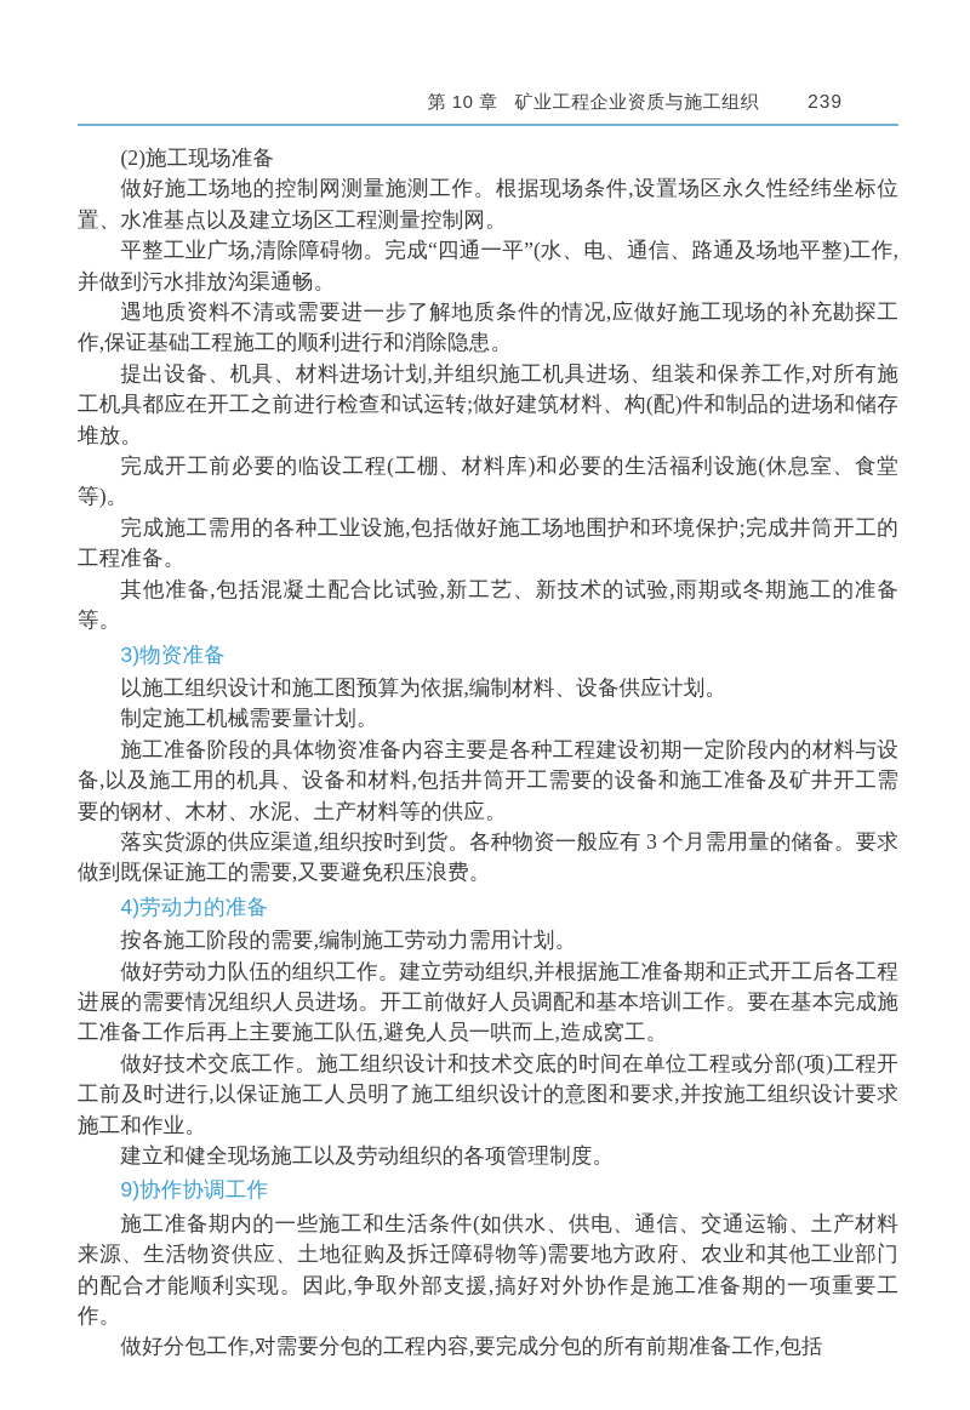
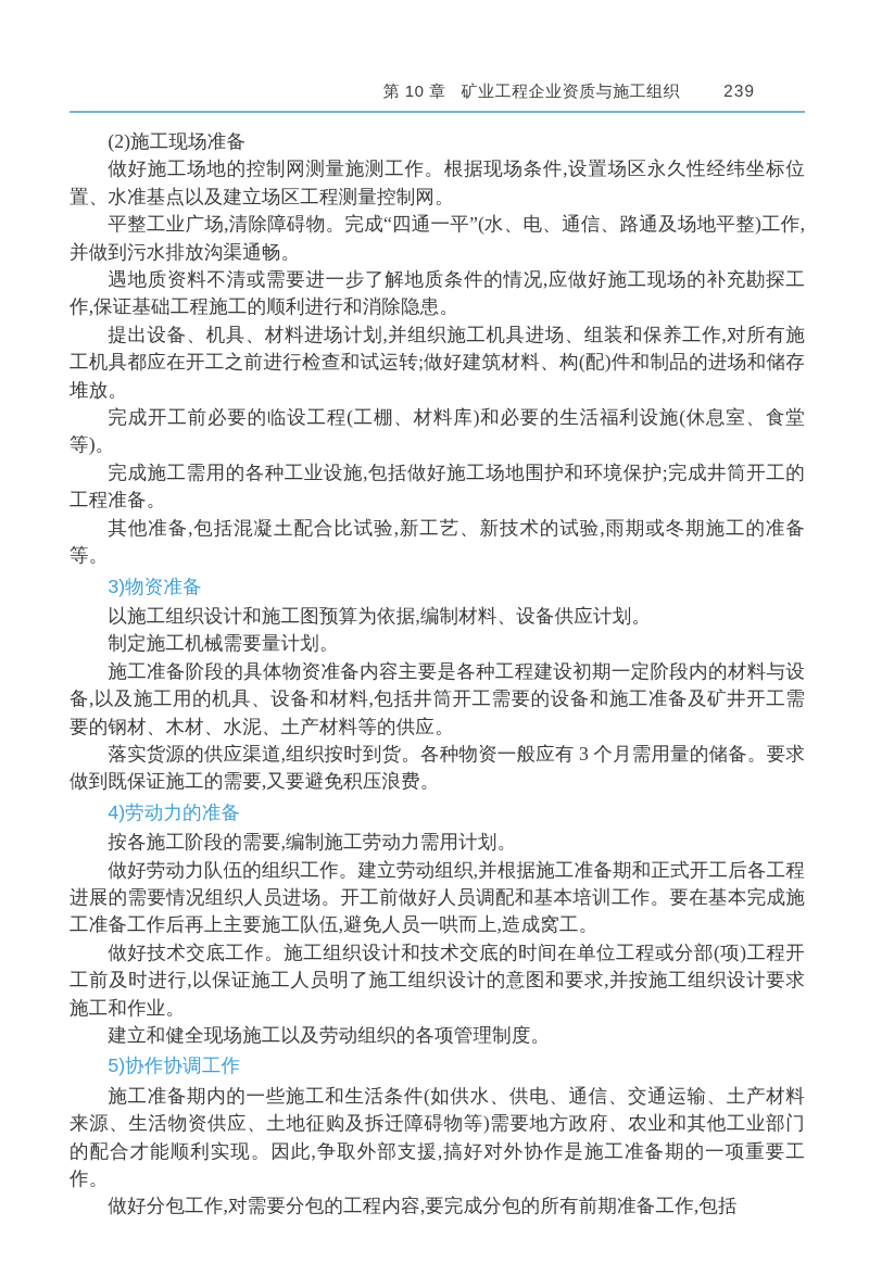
  第 10 章
  矿业工程企业资质与施工组织
  239
  (2)施工现场准备
  做好施工场地的控制网测量施测工作。根据现场条件,设置场区永久性经纬坐标位置、水准基点以及建立场区工程测量控制网。
  平整工业广场,清除障碍物。完成“四通一平”(水、电、通信、路通及场地平整)工作,并做到污水排放沟渠通畅。
  遇地质资料不清或需要进一步了解地质条件的情况,应做好施工现场的补充勘探工作,保证基础工程施工的顺利进行和消除隐患。
  提出设备、机具、材料进场计划,并组织施工机具进场、组装和保养工作,对所有施工机具都应在开工之前进行检查和试运转;做好建筑材料、构(配)件和制品的进场和储存堆放。
  完成开工前必要的临设工程(工棚、材料库)和必要的生活福利设施(休息室、食堂等)。
  完成施工需用的各种工业设施,包括做好施工场地围护和环境保护;完成井筒开工的工程准备。
  其他准备,包括混凝土配合比试验,新工艺、新技术的试验,雨期或冬期施工的准备等。
  3)物资准备
  以施工组织设计和施工图预算为依据,编制材料、设备供应计划。
  制定施工机械需要量计划。
  施工准备阶段的具体物资准备内容主要是各种工程建设初期一定阶段内的材料与设备,以及施工用的机具、设备和材料,包括井筒开工需要的设备和施工准备及矿井开工需要的钢材、木材、水泥、土产材料等的供应。
  落实货源的供应渠道,组织按时到货。各种物资一般应有 3 个月需用量的储备。要求做到既保证施工的需要,又要避免积压浪费。
  4)劳动力的准备
  按各施工阶段的需要,编制施工劳动力需用计划。
  做好劳动力队伍的组织工作。建立劳动组织,并根据施工准备期和正式开工后各工程进展的需要情况组织人员进场。开工前做好人员调配和基本培训工作。要在基本完成施工准备工作后再上主要施工队伍,避免人员一哄而上,造成窝工。
  做好技术交底工作。施工组织设计和技术交底的时间在单位工程或分部(项)工程开工前及时进行,以保证施工人员明了施工组织设计的意图和要求,并按施工组织设计要求施工和作业。
  建立和健全现场施工以及劳动组织的各项管理制度。
- 9)协作协调工作
+ 5)协作协调工作
  施工准备期内的一些施工和生活条件(如供水、供电、通信、交通运输、土产材料来源、生活物资供应、土地征购及拆迁障碍物等)需要地方政府、农业和其他工业部门的配合才能顺利实现。因此,争取外部支援,搞好对外协作是施工准备期的一项重要工作。
  做好分包工作,对需要分包的工程内容,要完成分包的所有前期准备工作,包括
